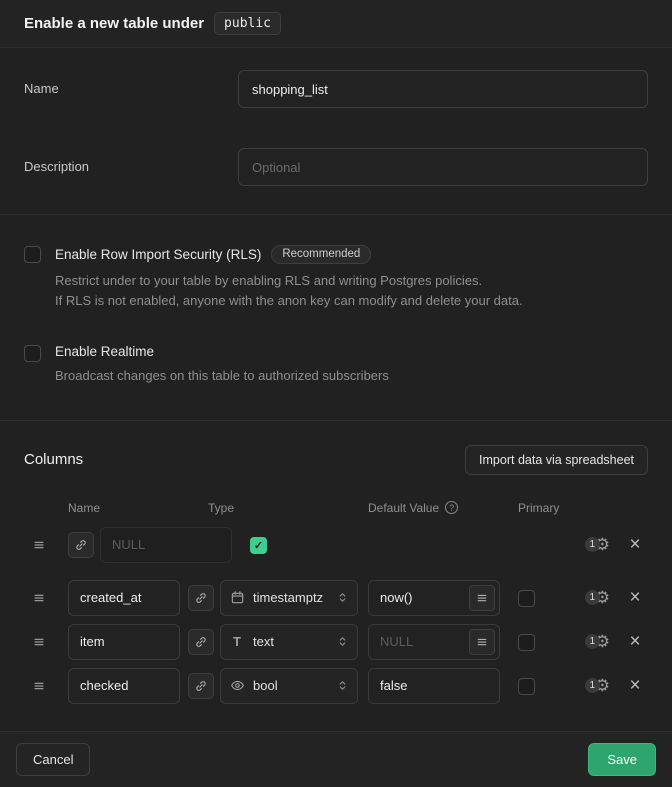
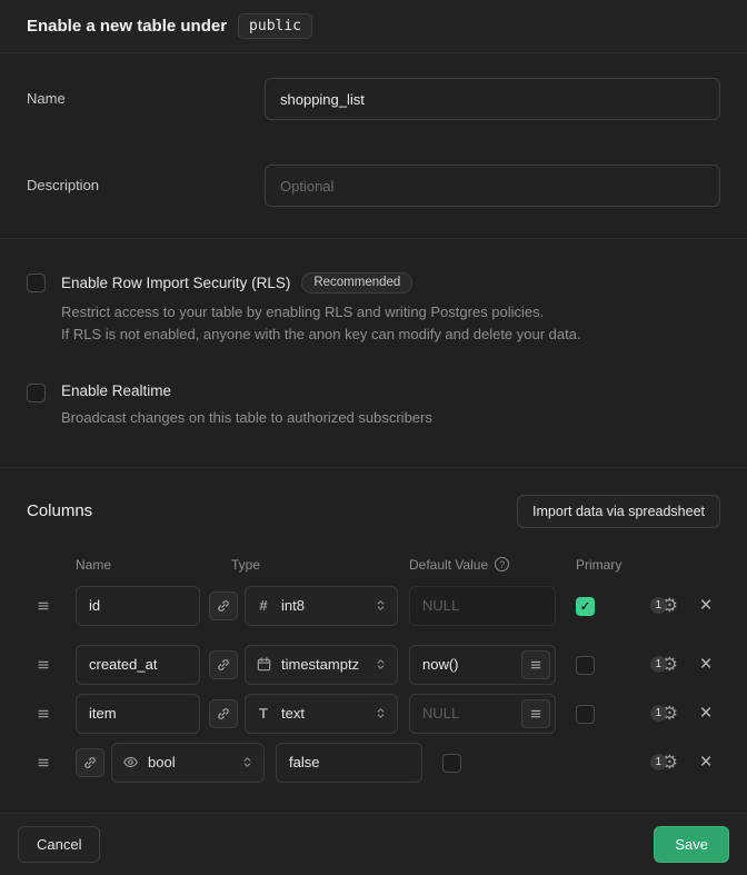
  Enable a new table under
  public
  Name
  shopping_list
  Description
  Optional
  Enable Row Import Security (RLS)
  Recommended
- Restrict under to your table by enabling RLS and writing Postgres policies.
+ Restrict access to your table by enabling RLS and writing Postgres policies.
  If RLS is not enabled, anyone with the anon key can modify and delete your data.
  Enable Realtime
  Broadcast changes on this table to authorized subscribers
  Columns
  Import data via spreadsheet
  Name
  Type
  Default Value
  ?
  Primary
+ id
+ #
+ int8
  NULL
  ✓
  1
  ⚙
  ×
  created_at
  timestamptz
  now()
  1
  ⚙
  ×
  item
  T
  text
  NULL
  1
  ⚙
  ×
- checked
  bool
  false
  1
  ⚙
  ×
  Cancel
  Save
